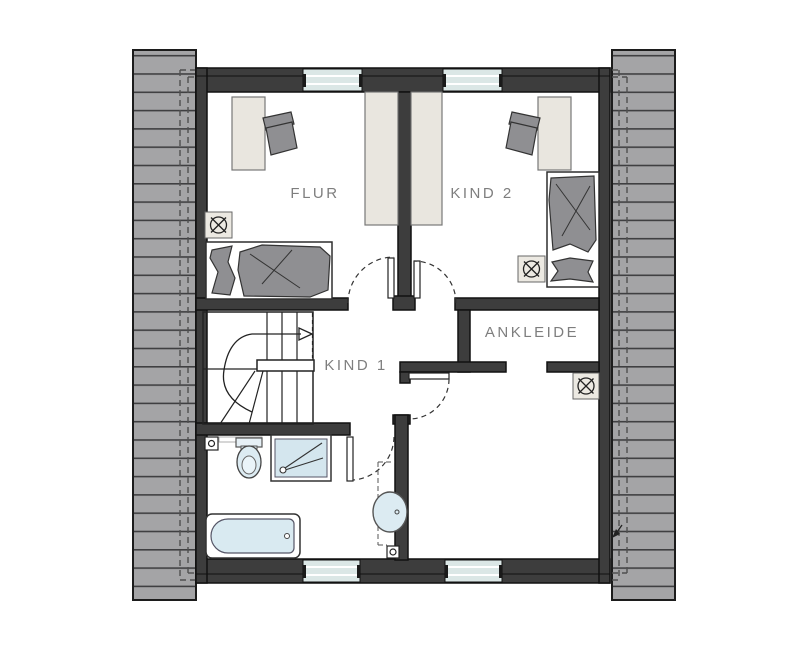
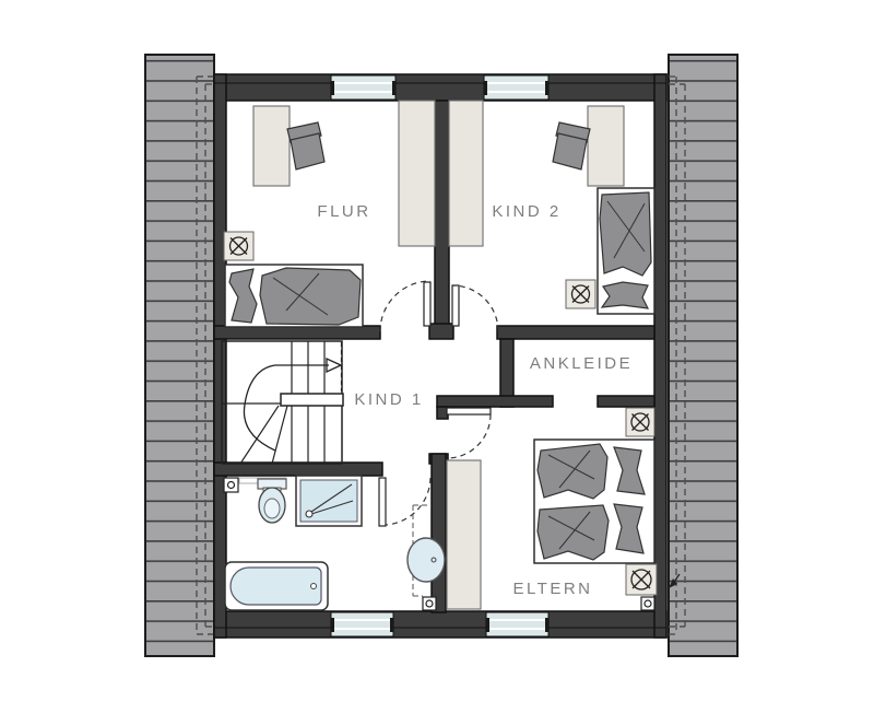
  FLUR
  KIND 2
  ANKLEIDE
  KIND 1
+ ELTERN
